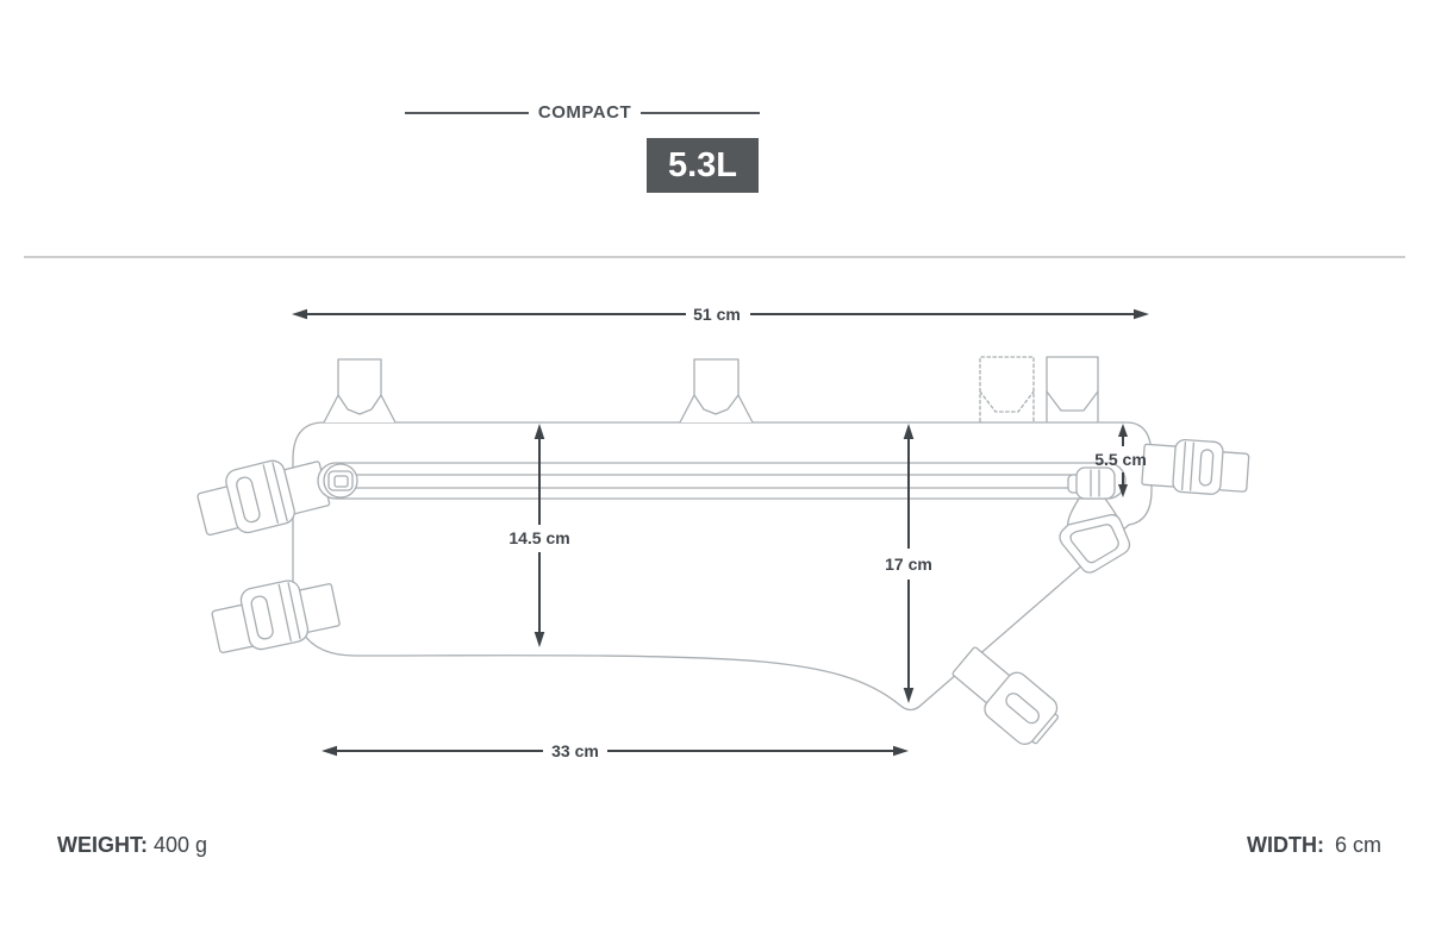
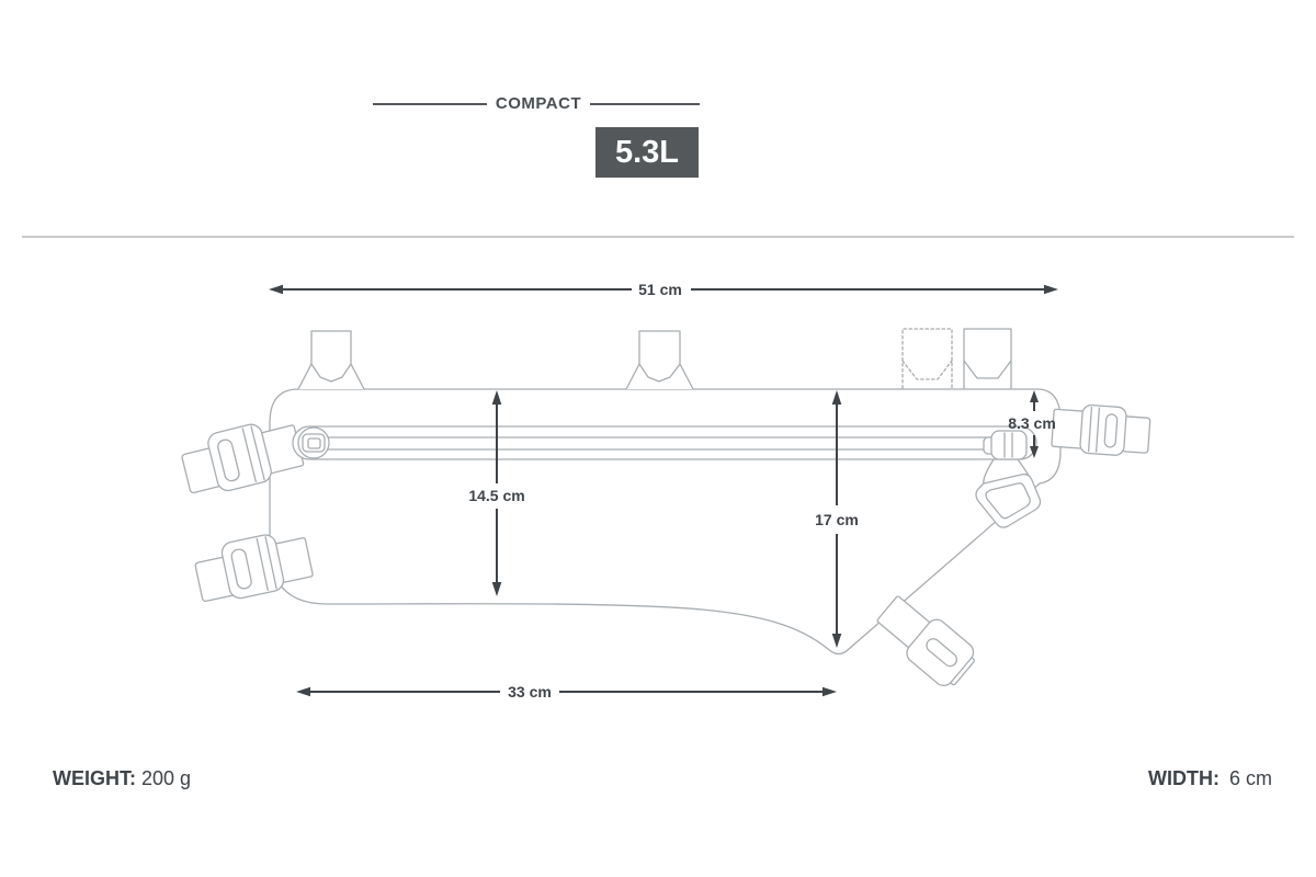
  COMPACT
  5.3L
  51 cm
  33 cm
  14.5 cm
  17 cm
- 5.5 cm
+ 8.3 cm
- WEIGHT: 400 g
+ WEIGHT: 200 g
  WIDTH: 6 cm
